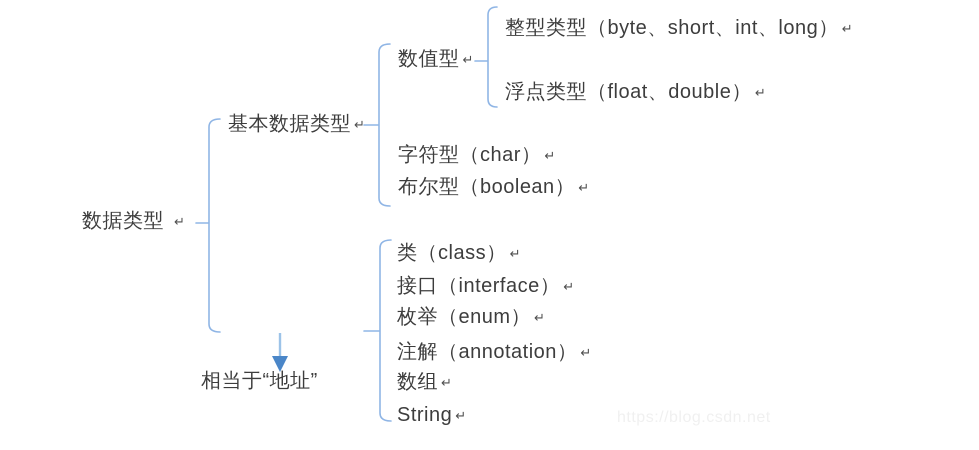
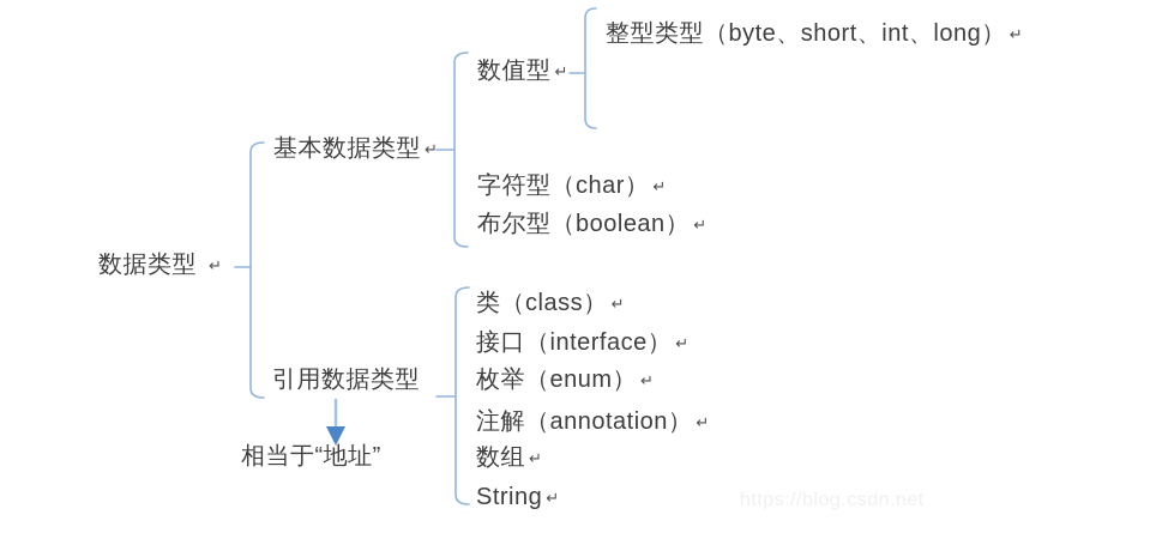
  数据类型 ↵
  基本数据类型 ↵
  数值型 ↵
  整型类型（byte、short、int、long） ↵
- 浮点类型（float、double） ↵
  字符型（char） ↵
  布尔型（boolean） ↵
+ 引用数据类型
  类（class） ↵
  接口（interface） ↵
  枚举（enum） ↵
  注解（annotation） ↵
  数组 ↵
  String ↵
  相当于“地址”
